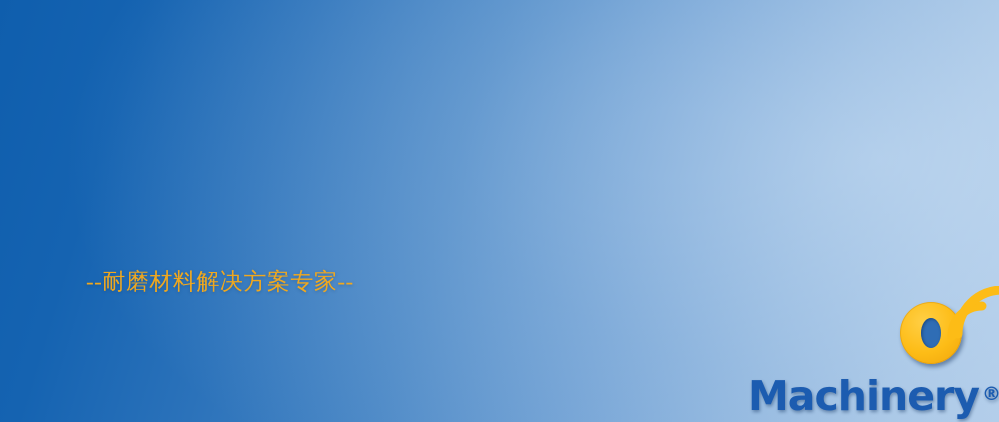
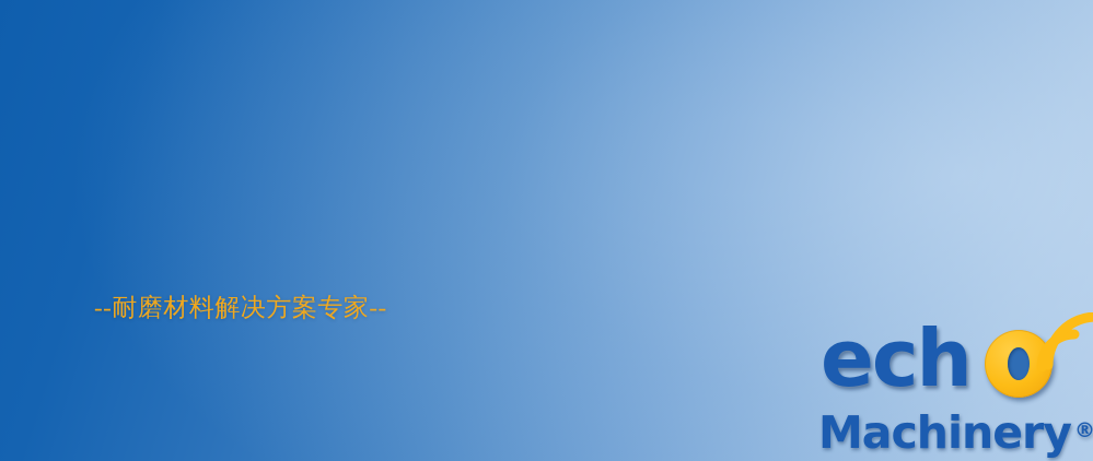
  --耐磨材料解决方案专家--
+ ech
  Machinery ®
